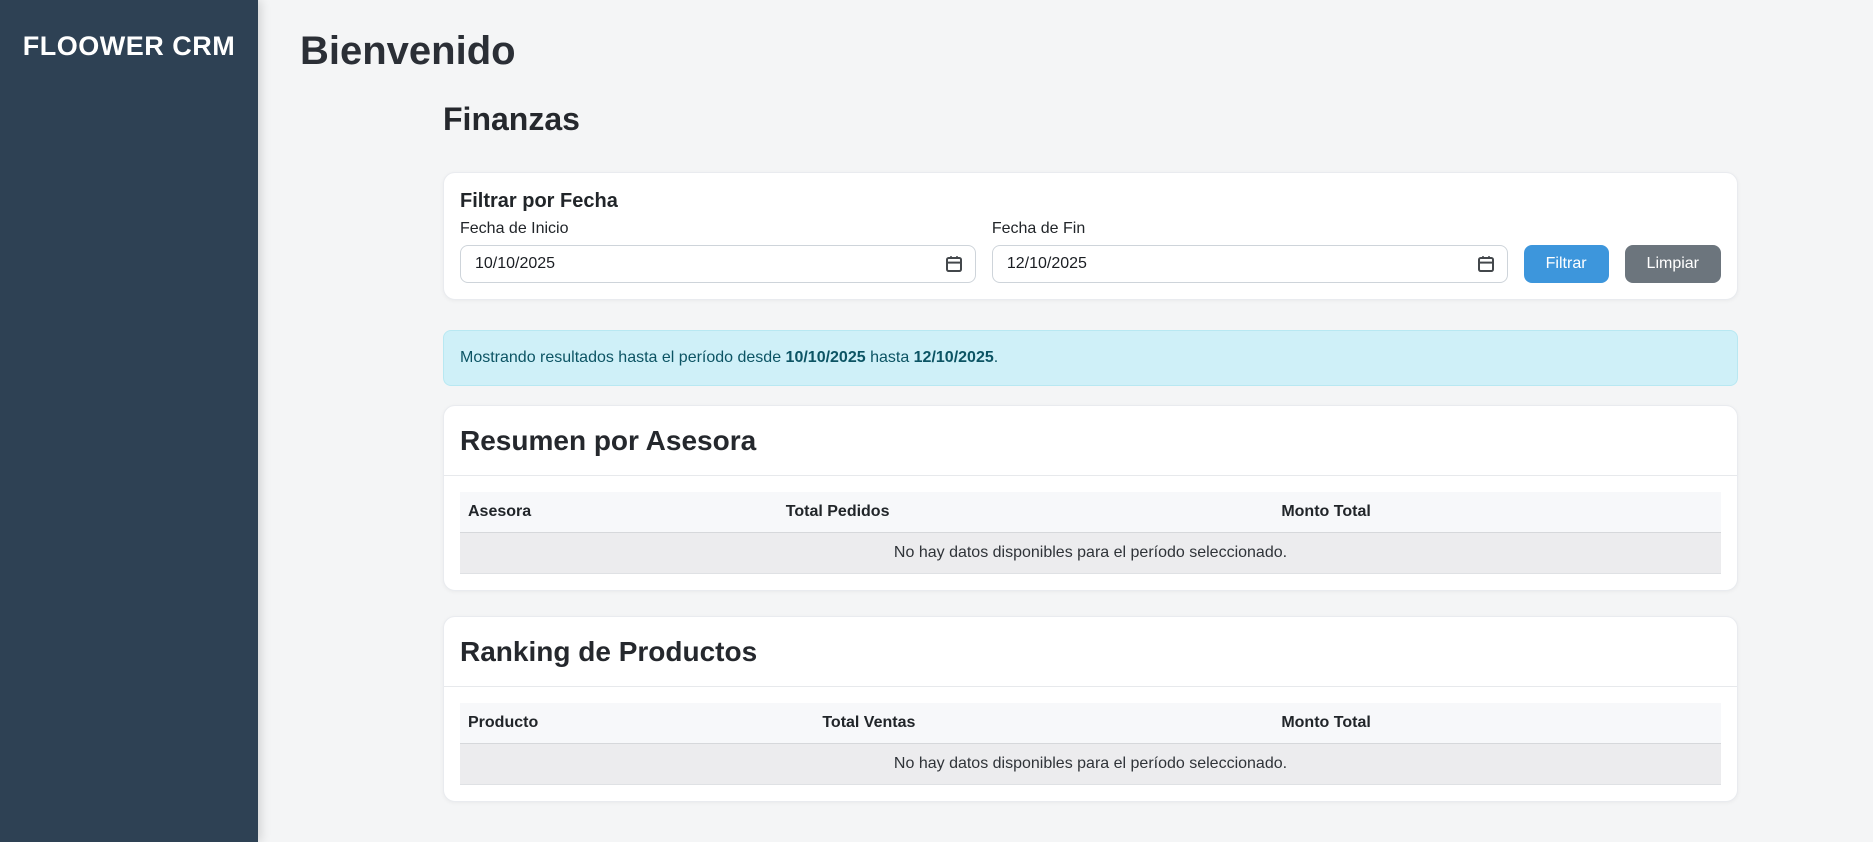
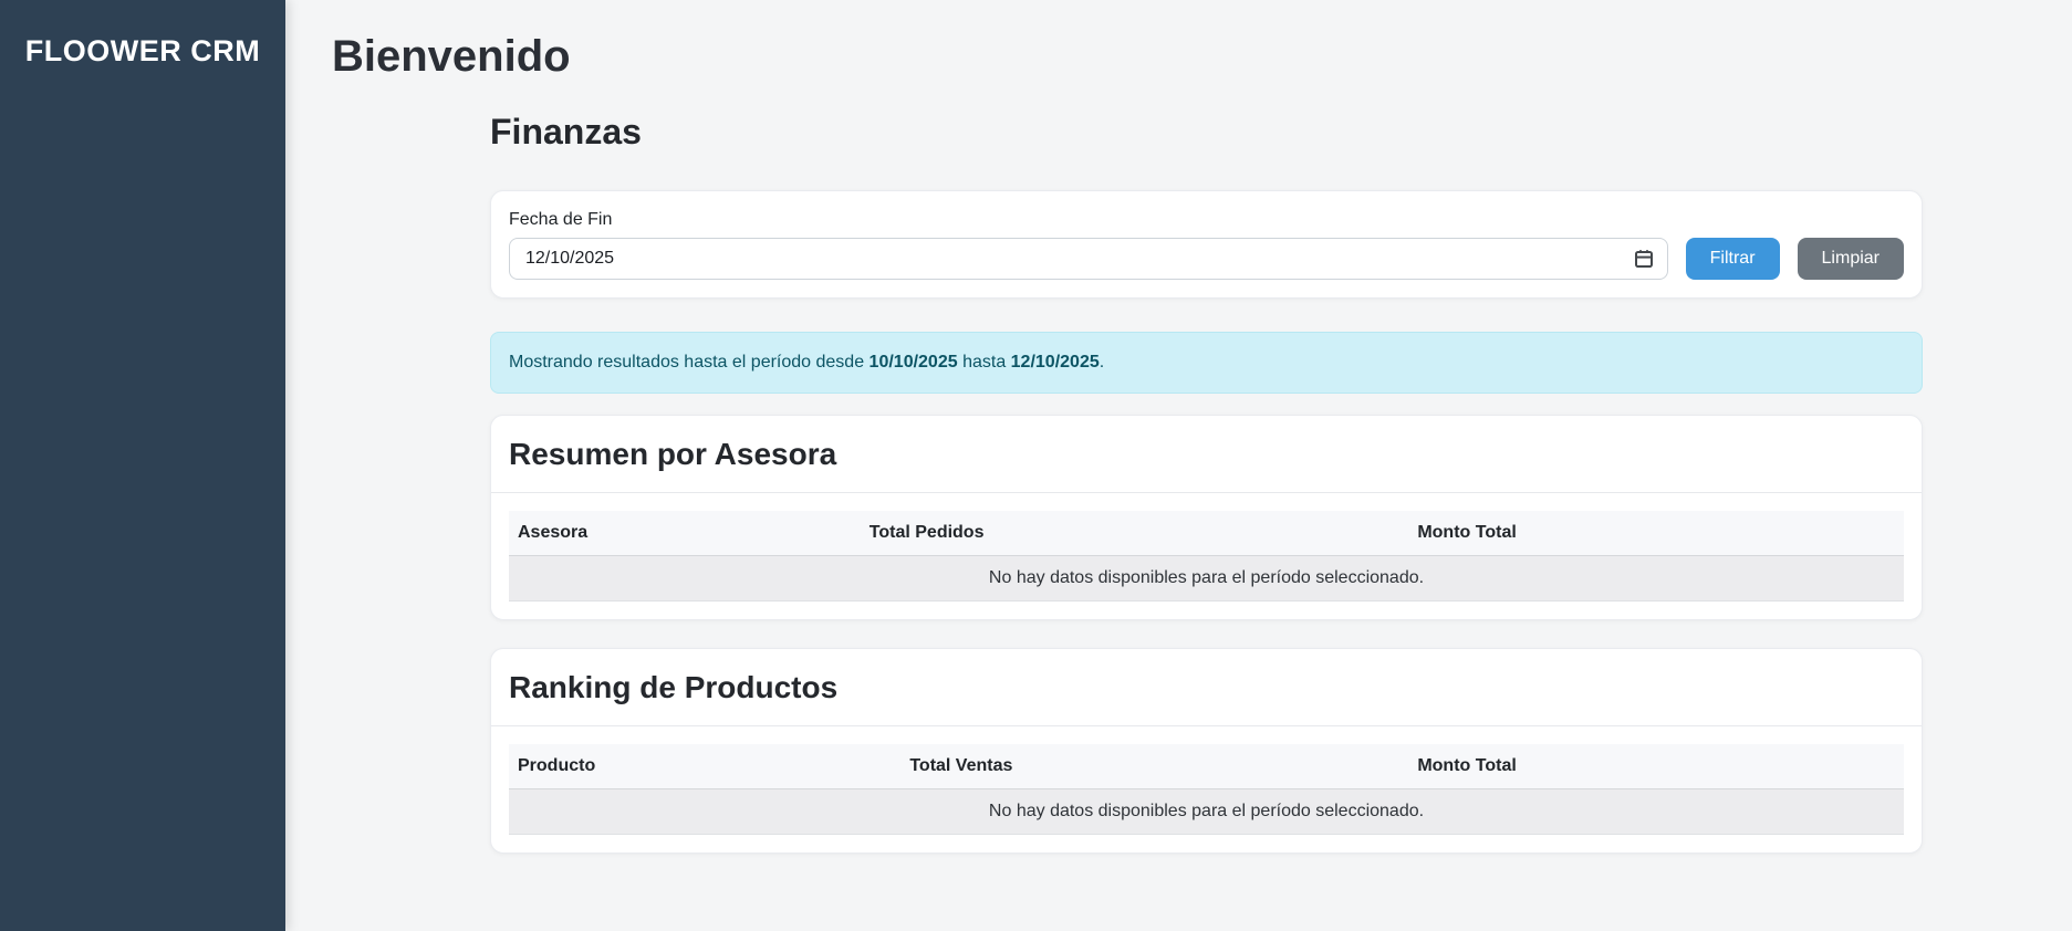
  FLOOWER CRM
  Bienvenido
  Finanzas
- Filtrar por Fecha
- Fecha de Inicio
- 10/10/2025
  Fecha de Fin
  12/10/2025
  Filtrar
  Limpiar
  Mostrando resultados hasta el período desde 10/10/2025 hasta 12/10/2025.
  Resumen por Asesora
  Asesora	Total Pedidos	Monto Total
  No hay datos disponibles para el período seleccionado.
  Ranking de Productos
  Producto	Total Ventas	Monto Total
  No hay datos disponibles para el período seleccionado.
